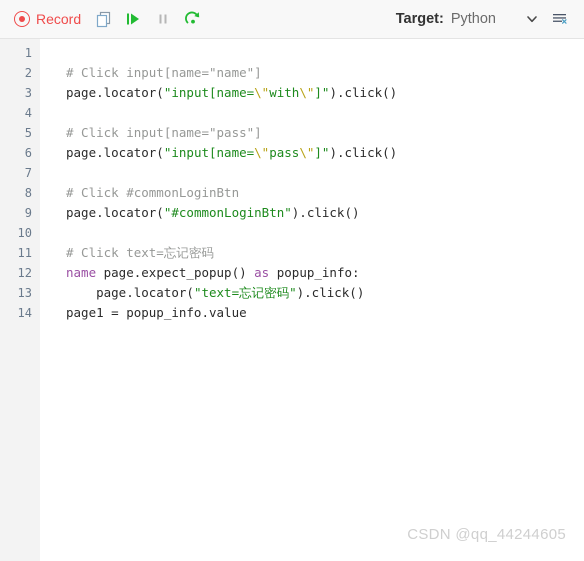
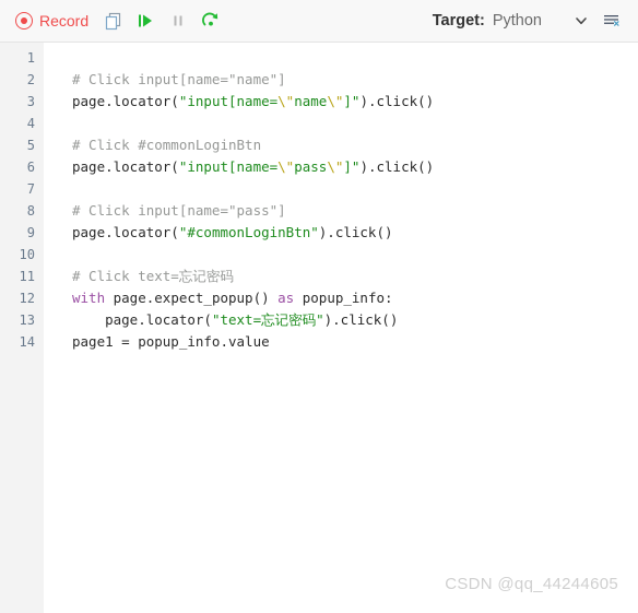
  Record
  Target:
  Python
  1
  2
  3
  4
  5
  6
  7
  8
  9
  10
  11
  12
  13
  14
  # Click input[name="name"]
- page.locator("input[name=\"with\"]").click()
+ page.locator("input[name=\"name\"]").click()
- # Click input[name="pass"]
+ # Click #commonLoginBtn
  page.locator("input[name=\"pass\"]").click()
- # Click #commonLoginBtn
+ # Click input[name="pass"]
  page.locator("#commonLoginBtn").click()
  # Click text=忘记密码
- name page.expect_popup() as popup_info:
+ with page.expect_popup() as popup_info:
  page.locator("text=忘记密码").click()
  page1 = popup_info.value
  CSDN @qq_44244605
